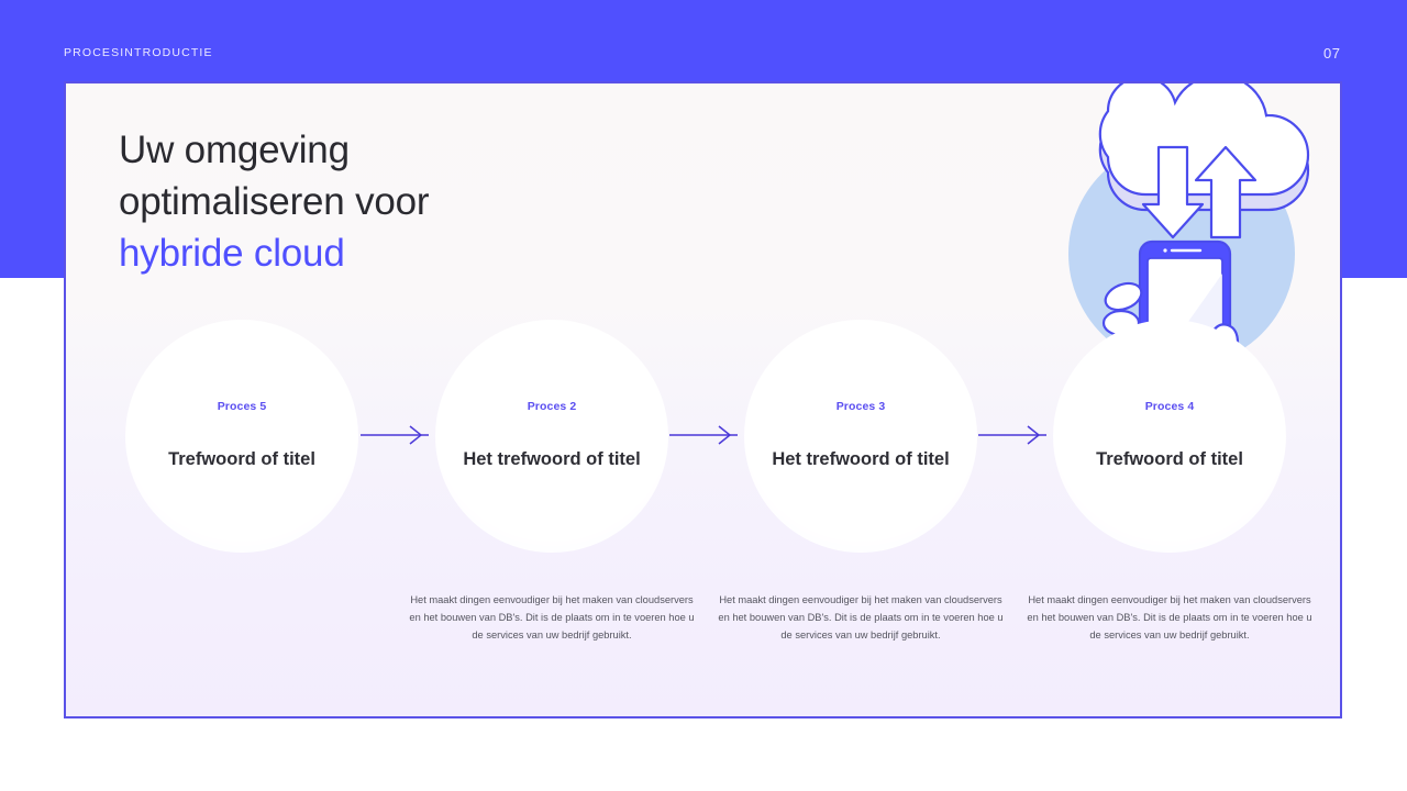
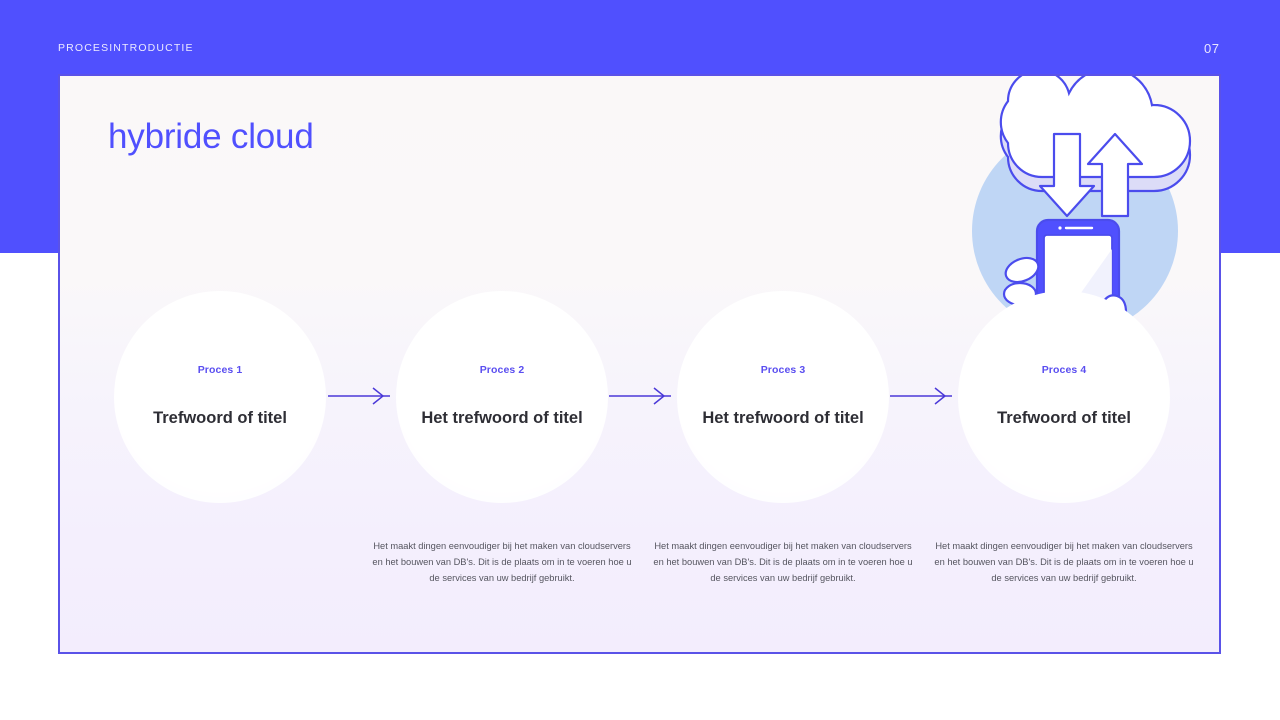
  PROCESINTRODUCTIE
  07
- Uw omgeving
- optimaliseren voor
  hybride cloud
- Proces 5
+ Proces 1
  Trefwoord of titel
  Proces 2
  Het trefwoord of titel
  Proces 3
  Het trefwoord of titel
  Proces 4
  Trefwoord of titel
  Het maakt dingen eenvoudiger bij het maken van cloudservers en het bouwen van DB's. Dit is de plaats om in te voeren hoe u de services van uw bedrijf gebruikt.
  Het maakt dingen eenvoudiger bij het maken van cloudservers en het bouwen van DB's. Dit is de plaats om in te voeren hoe u de services van uw bedrijf gebruikt.
  Het maakt dingen eenvoudiger bij het maken van cloudservers en het bouwen van DB's. Dit is de plaats om in te voeren hoe u de services van uw bedrijf gebruikt.
